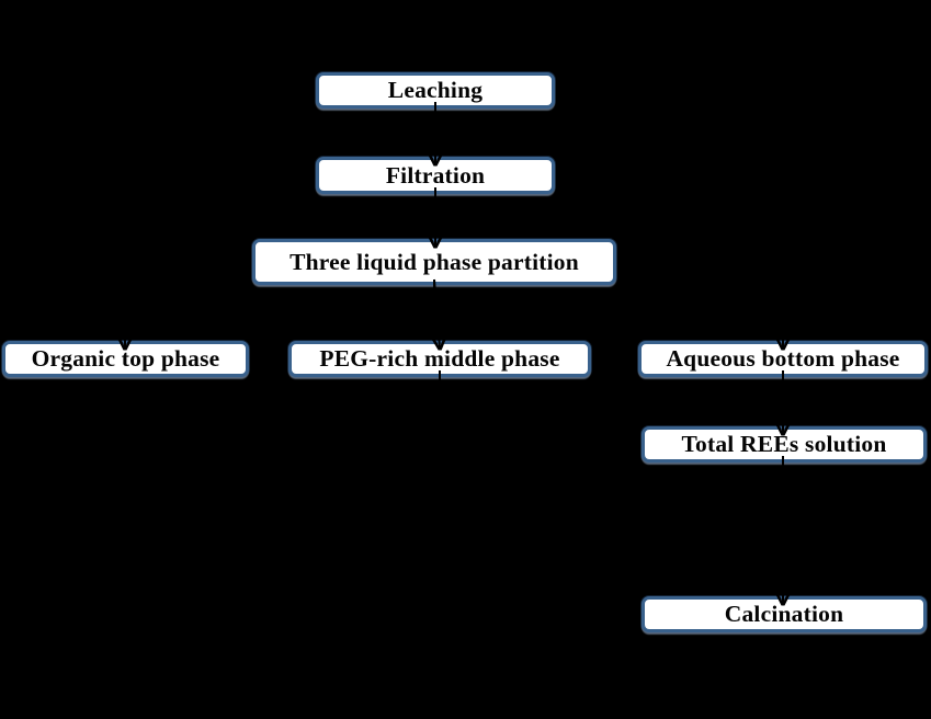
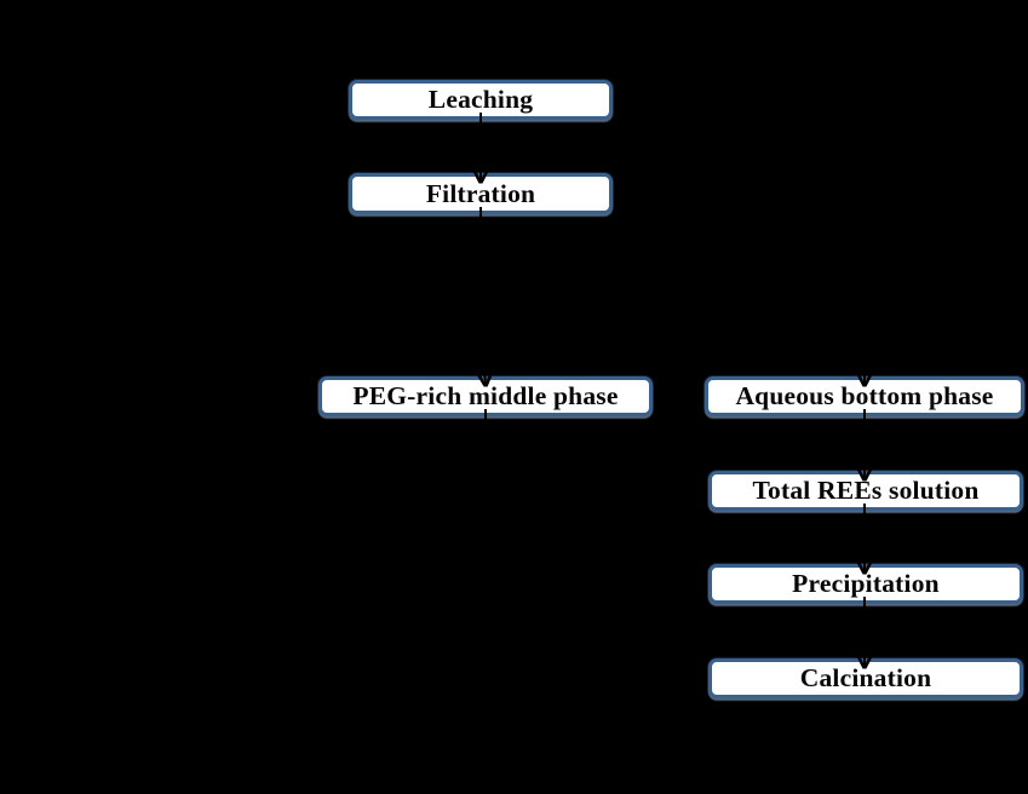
  Leaching
  Filtration
- Three liquid phase partition
- Organic top phase
  PEG-rich middle phase
  Aqueous bottom phase
  Total REEs solution
+ Precipitation
  Calcination
